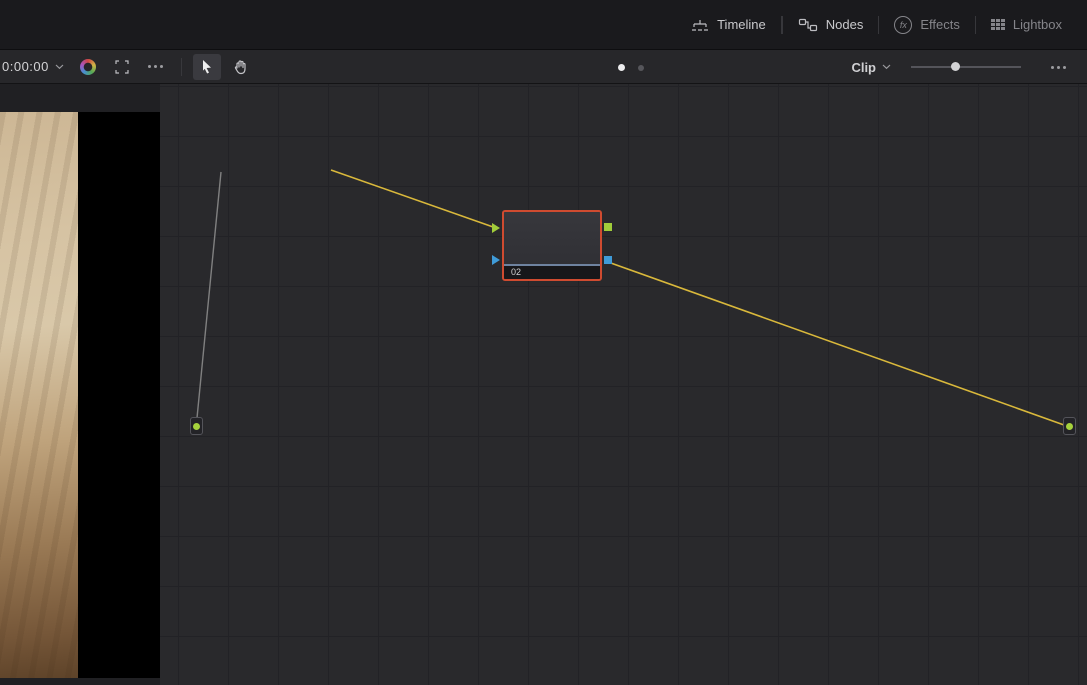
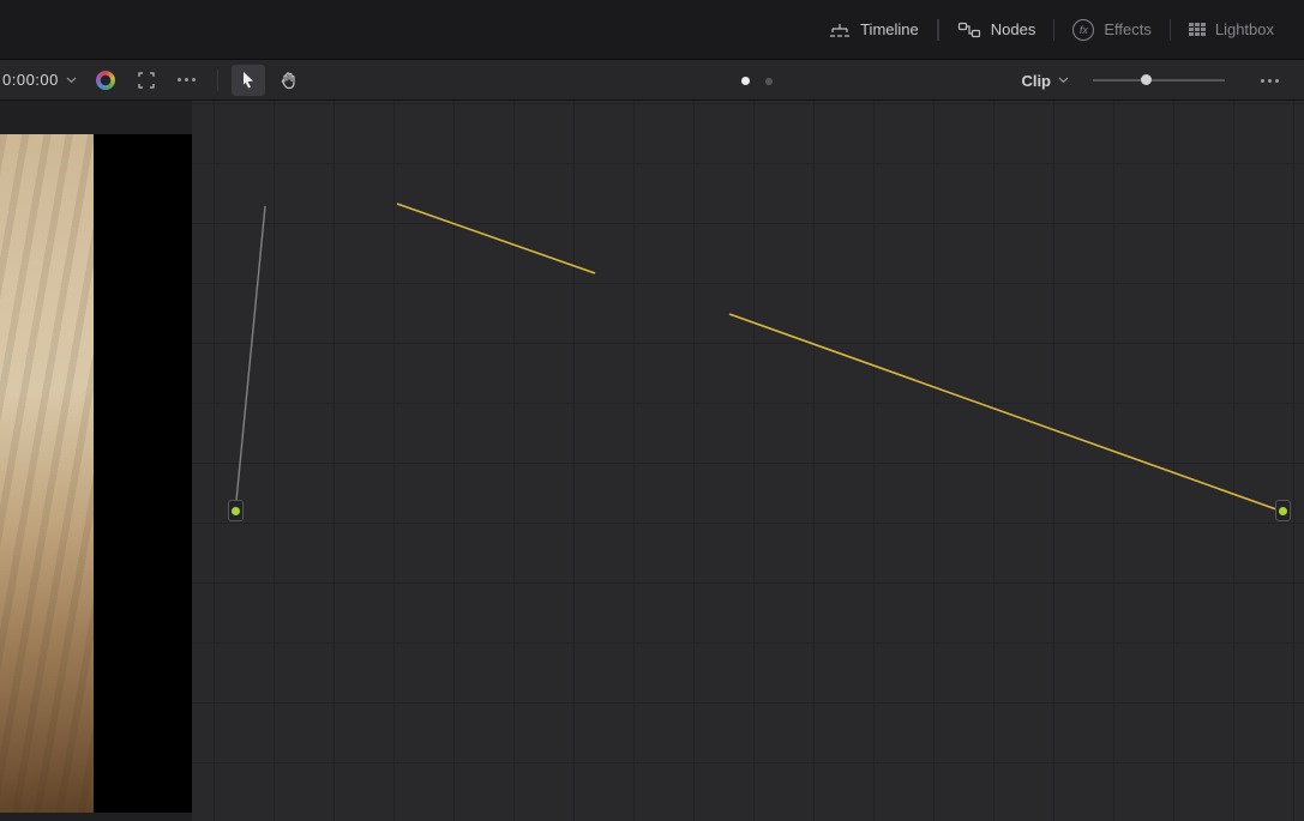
  Timeline
  Nodes
  fx
  Effects
  Lightbox
  0:00:00
  Clip
- 02
